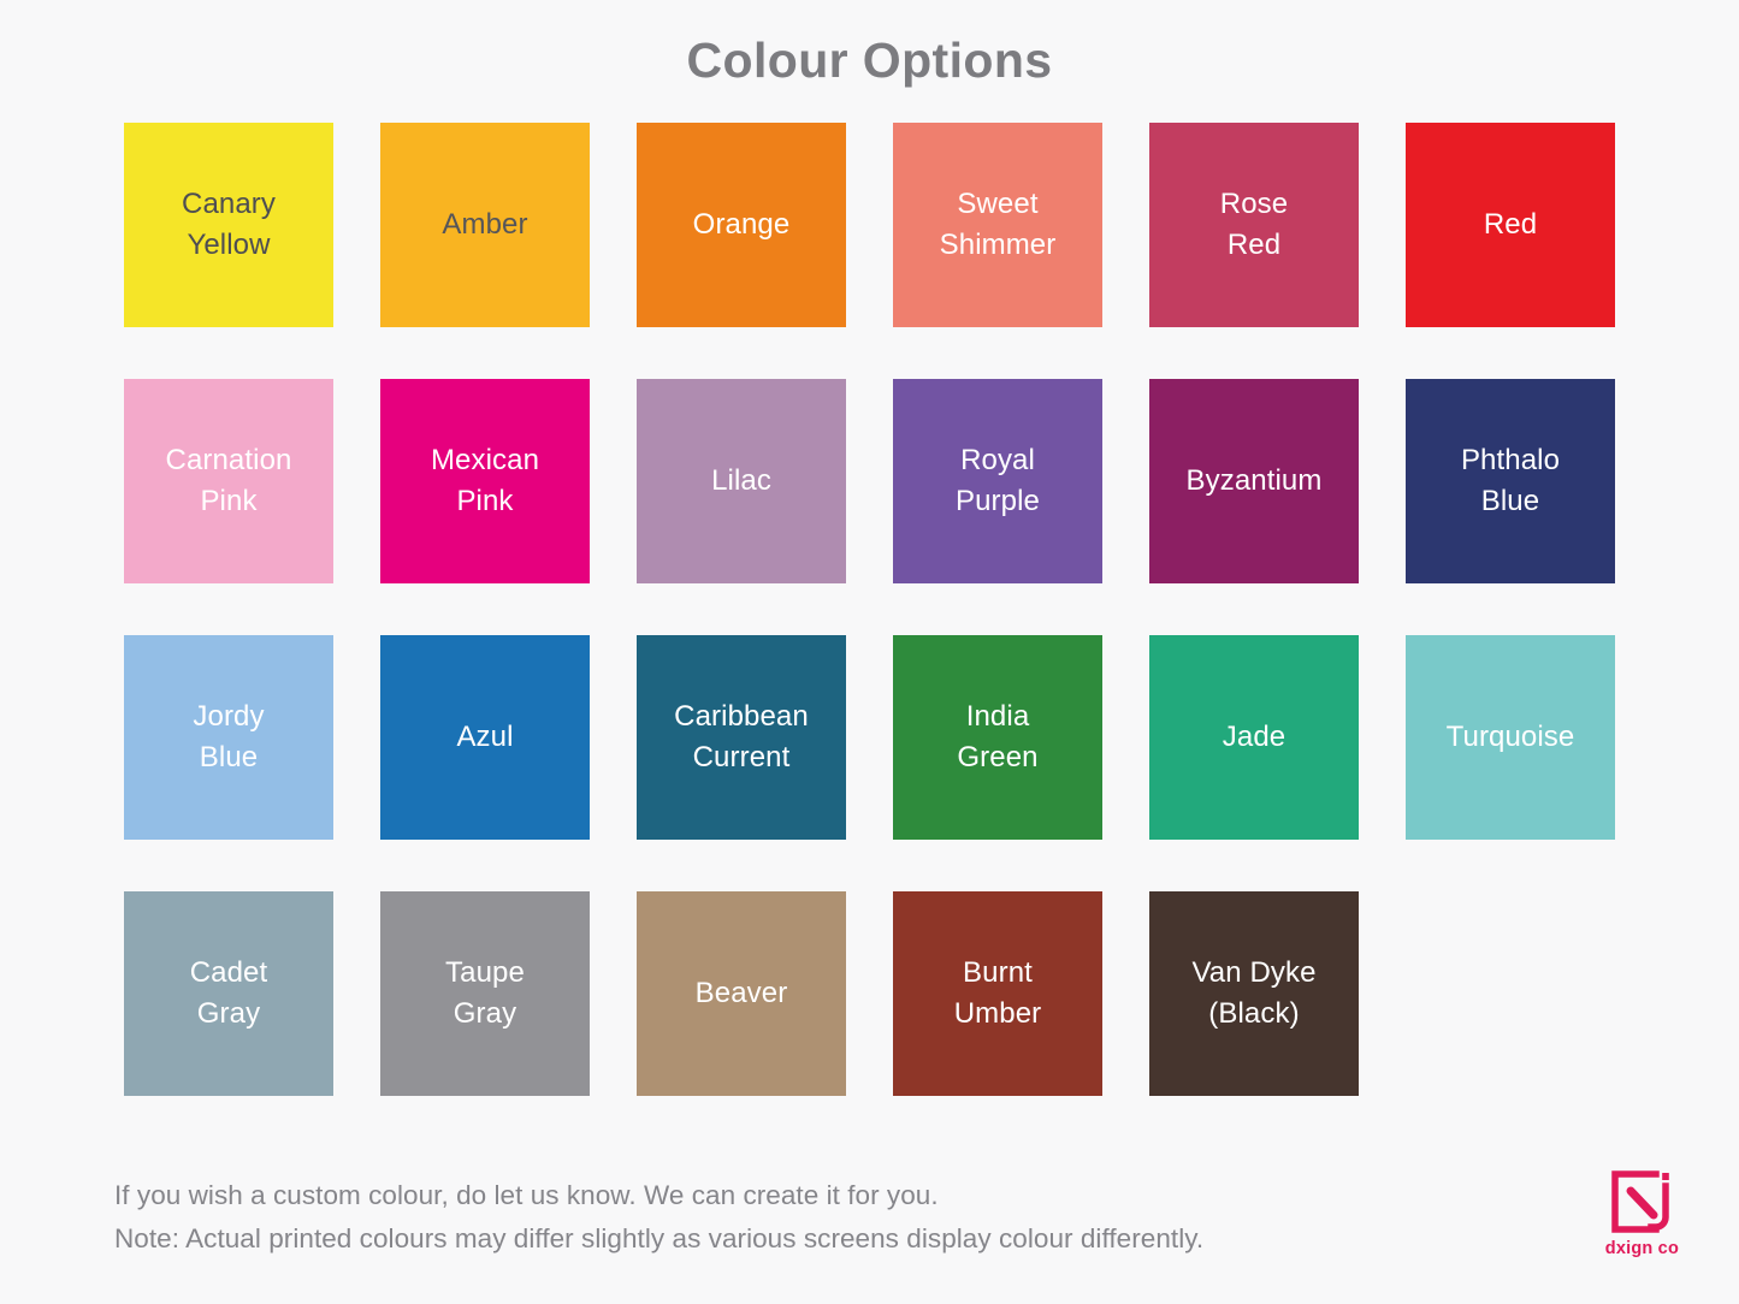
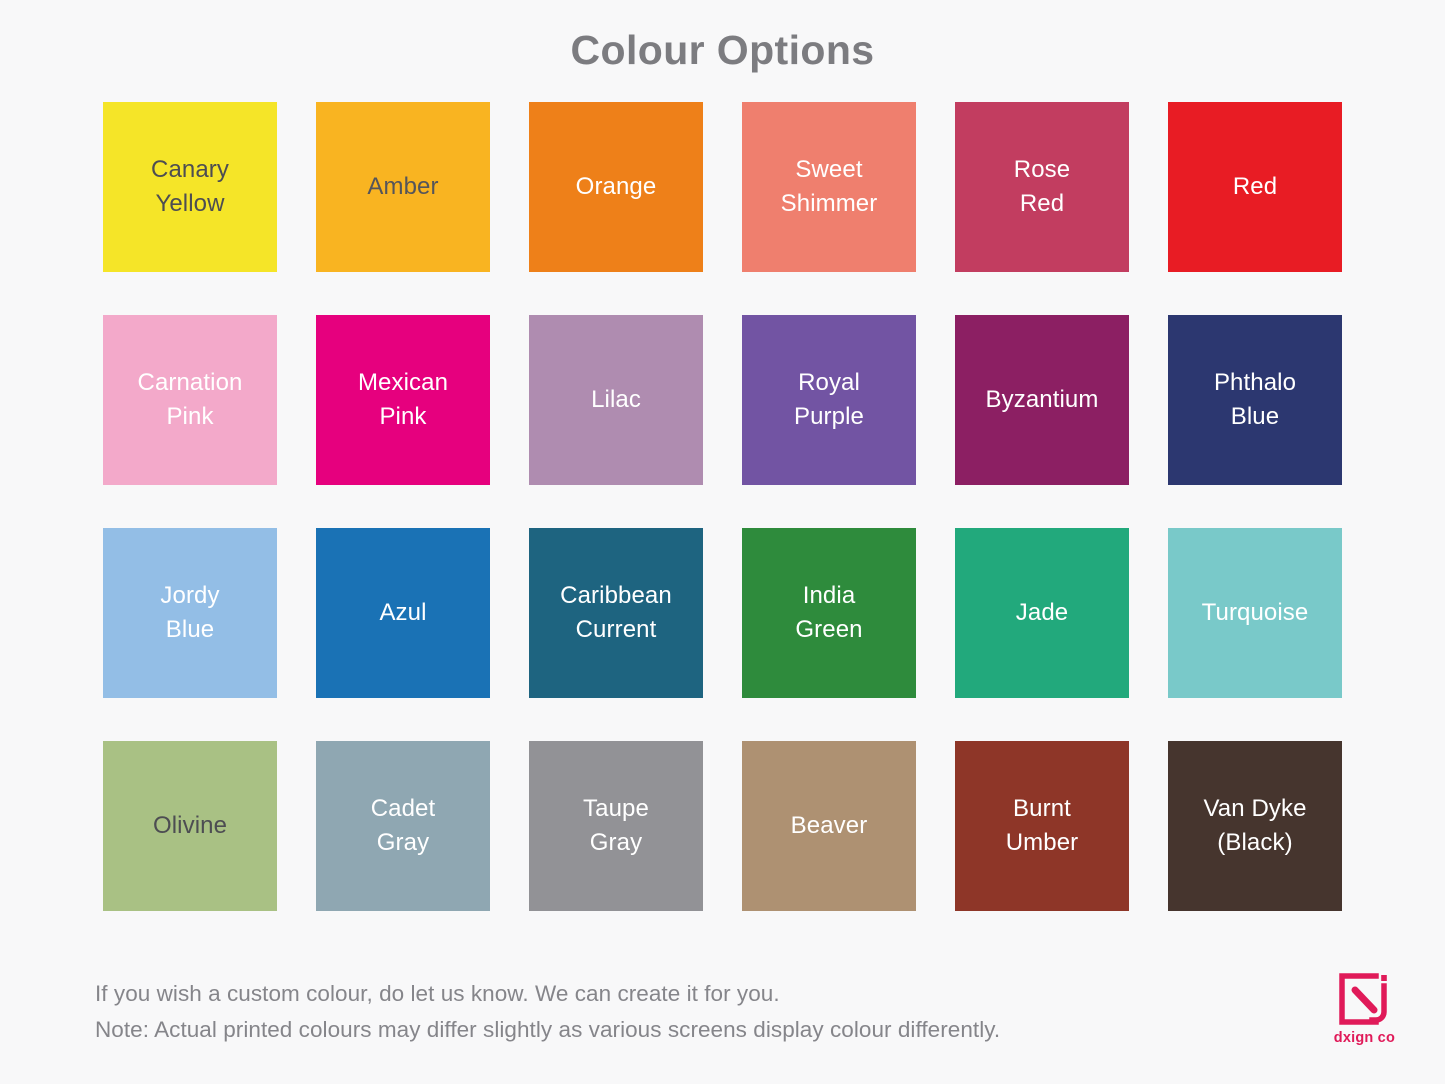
  Colour Options
  Canary
  Yellow
  Amber
  Orange
  Sweet
  Shimmer
  Rose
  Red
  Red
  Carnation
  Pink
  Mexican
  Pink
  Lilac
  Royal
  Purple
  Byzantium
  Phthalo
  Blue
  Jordy
  Blue
  Azul
  Caribbean
  Current
  India
  Green
  Jade
  Turquoise
+ Olivine
  Cadet
  Gray
  Taupe
  Gray
  Beaver
  Burnt
  Umber
  Van Dyke
  (Black)
  If you wish a custom colour, do let us know. We can create it for you.
  Note: Actual printed colours may differ slightly as various screens display colour differently.
  dxign co
